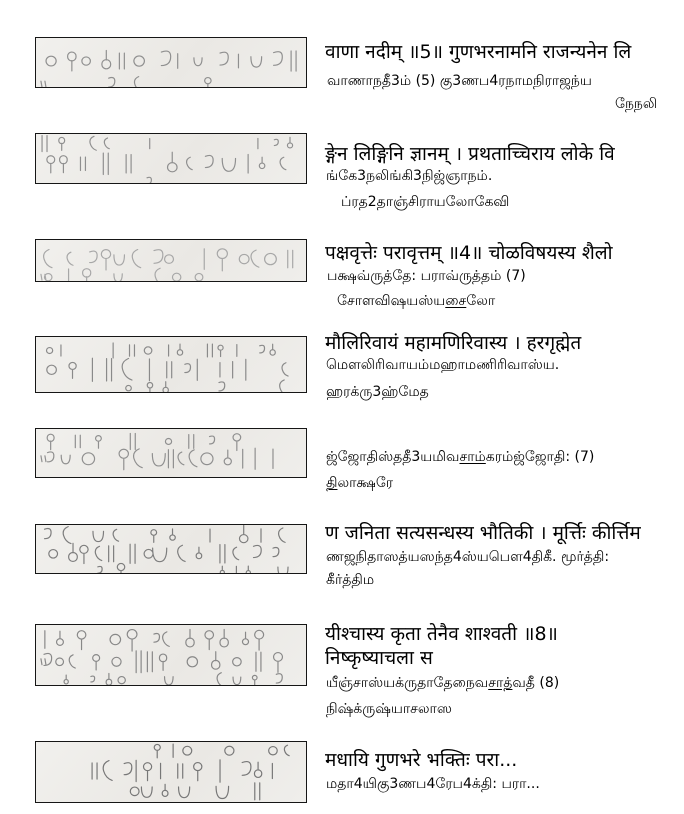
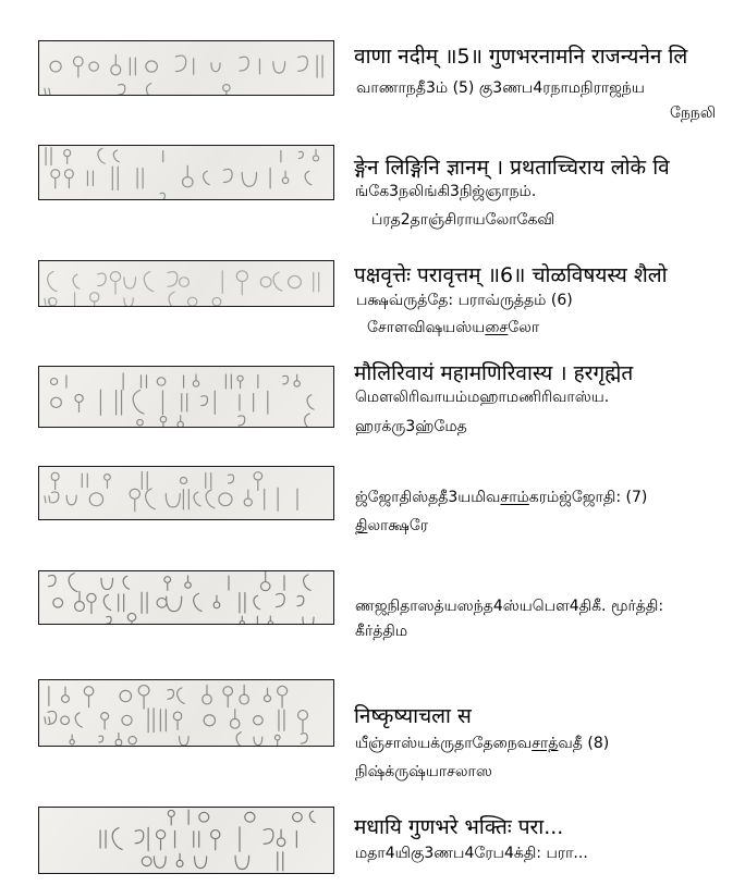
  वाणा नदीम् ॥5॥ गुणभरनामनि राजन्यनेन लि
  வாணாநதீ3ம் (5) கு3ணப4ரநாமநிராஜந்ய
  நேநலி
  ङ्गेन लिङ्गिनि ज्ञानम् । प्रथताच्चिराय लोके वि
  ங்கே3நலிங்கி3நிஜ்ஞாநம்.
  ப்ரத2தாஞ்சிராயலோகேவி
- पक्षवृत्तेः परावृत्तम् ॥4॥ चोळविषयस्य शैलो
+ पक्षवृत्तेः परावृत्तम् ॥6॥ चोळविषयस्य शैलो
- பக்ஷவ்ருத்தே: பராவ்ருத்தம் (7)
+ பக்ஷவ்ருத்தே: பராவ்ருத்தம் (6)
  சோளவிஷயஸ்யசைலோ
  मौलिरिवायं महामणिरिवास्य । हरगृह्मेत
  மௌலிரிவாயம்மஹாமணிரிவாஸ்ய.
  ஹரக்ரு3ஹ்மேத
  ஜ்ஜோதிஸ்ததீ3யமிவசாம்கரம்ஜ்ஜோதி: (7)
  திலாக்ஷரே
- ण जनिता सत्यसन्धस्य भौतिकी । मूर्त्तिः कीर्त्तिम
  ணஜநிதாஸத்யஸந்த4ஸ்யபௌ4திகீ. மூர்த்தி:
  கீர்த்திம
- यीश्चास्य कृता तेनैव शाश्वती ॥8॥
  निष्कृष्याचला स
  யீஞ்சாஸ்யக்ருதாதேநைவசாத்வதீ (8)
  நிஷ்க்ருஷ்யாசலாஸ
  मधायि गुणभरे भक्तिः परा...
  மதா4யிகு3ணப4ரேப4க்தி: பரா...
